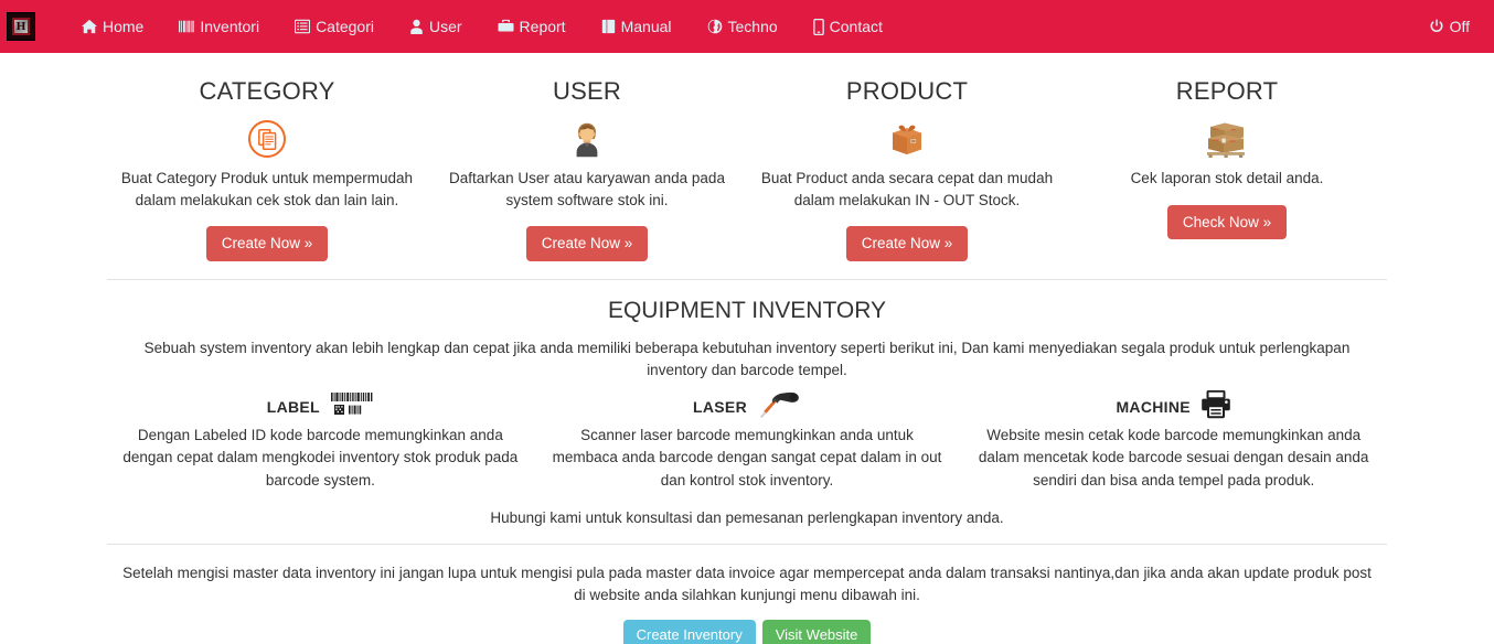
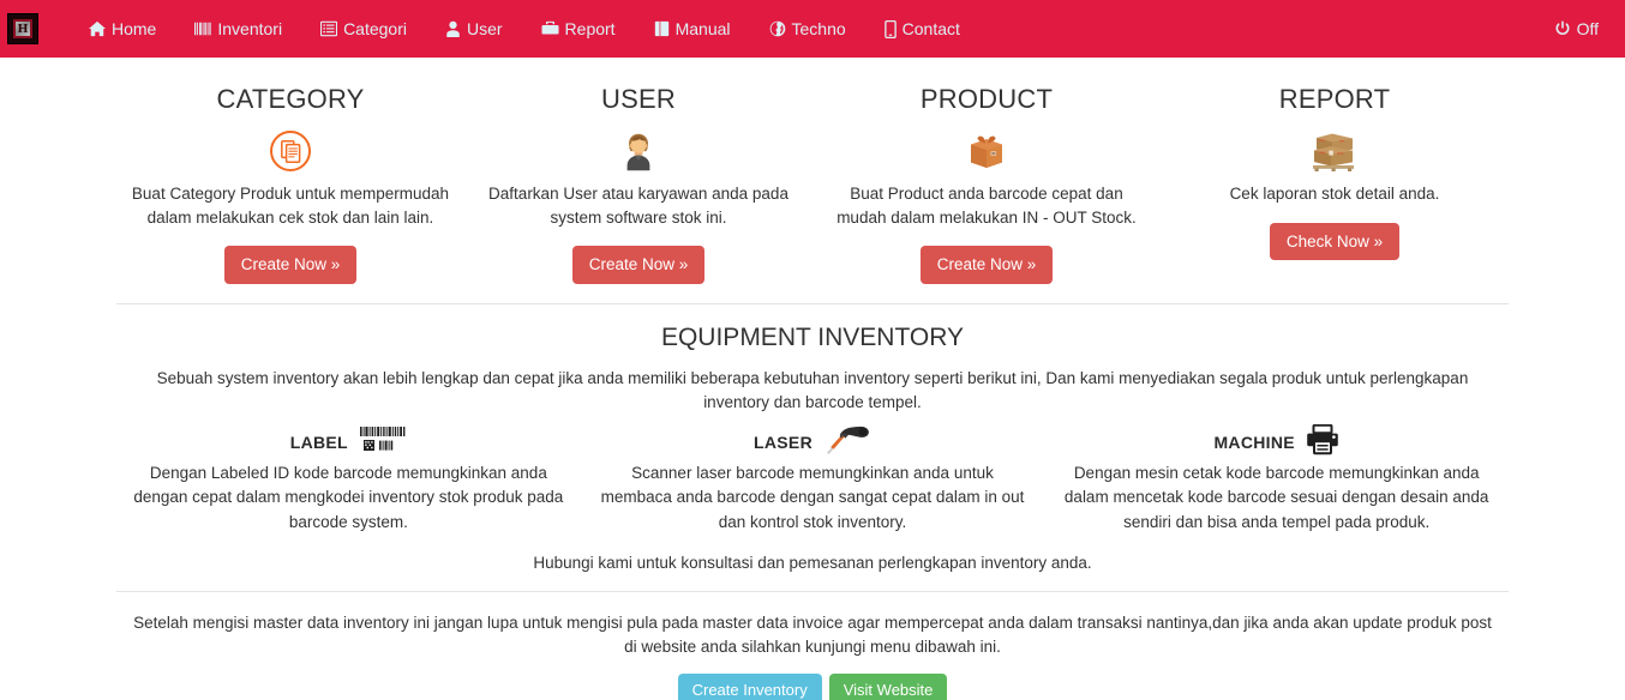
  H
  Home
  Inventori
  Categori
  User
  Report
  Manual
  Techno
  Contact
  Off
  CATEGORY
  Buat Category Produk untuk mempermudah dalam melakukan cek stok dan lain lain.
  Create Now »
  USER
  Daftarkan User atau karyawan anda pada system software stok ini.
  Create Now »
  PRODUCT
- Buat Product anda secara cepat dan mudah dalam melakukan IN - OUT Stock.
+ Buat Product anda barcode cepat dan mudah dalam melakukan IN - OUT Stock.
  Create Now »
  REPORT
  Cek laporan stok detail anda.
  Check Now »
  EQUIPMENT INVENTORY
  Sebuah system inventory akan lebih lengkap dan cepat jika anda memiliki beberapa kebutuhan inventory seperti berikut ini, Dan kami menyediakan segala produk untuk perlengkapan inventory dan barcode tempel.
  LABEL
  Dengan Labeled ID kode barcode memungkinkan anda dengan cepat dalam mengkodei inventory stok produk pada barcode system.
  LASER
  Scanner laser barcode memungkinkan anda untuk membaca anda barcode dengan sangat cepat dalam in out dan kontrol stok inventory.
  MACHINE
- Website mesin cetak kode barcode memungkinkan anda dalam mencetak kode barcode sesuai dengan desain anda sendiri dan bisa anda tempel pada produk.
+ Dengan mesin cetak kode barcode memungkinkan anda dalam mencetak kode barcode sesuai dengan desain anda sendiri dan bisa anda tempel pada produk.
  Hubungi kami untuk konsultasi dan pemesanan perlengkapan inventory anda.
  Setelah mengisi master data inventory ini jangan lupa untuk mengisi pula pada master data invoice agar mempercepat anda dalam transaksi nantinya,dan jika anda akan update produk post di website anda silahkan kunjungi menu dibawah ini.
  Create Inventory
  Visit Website
